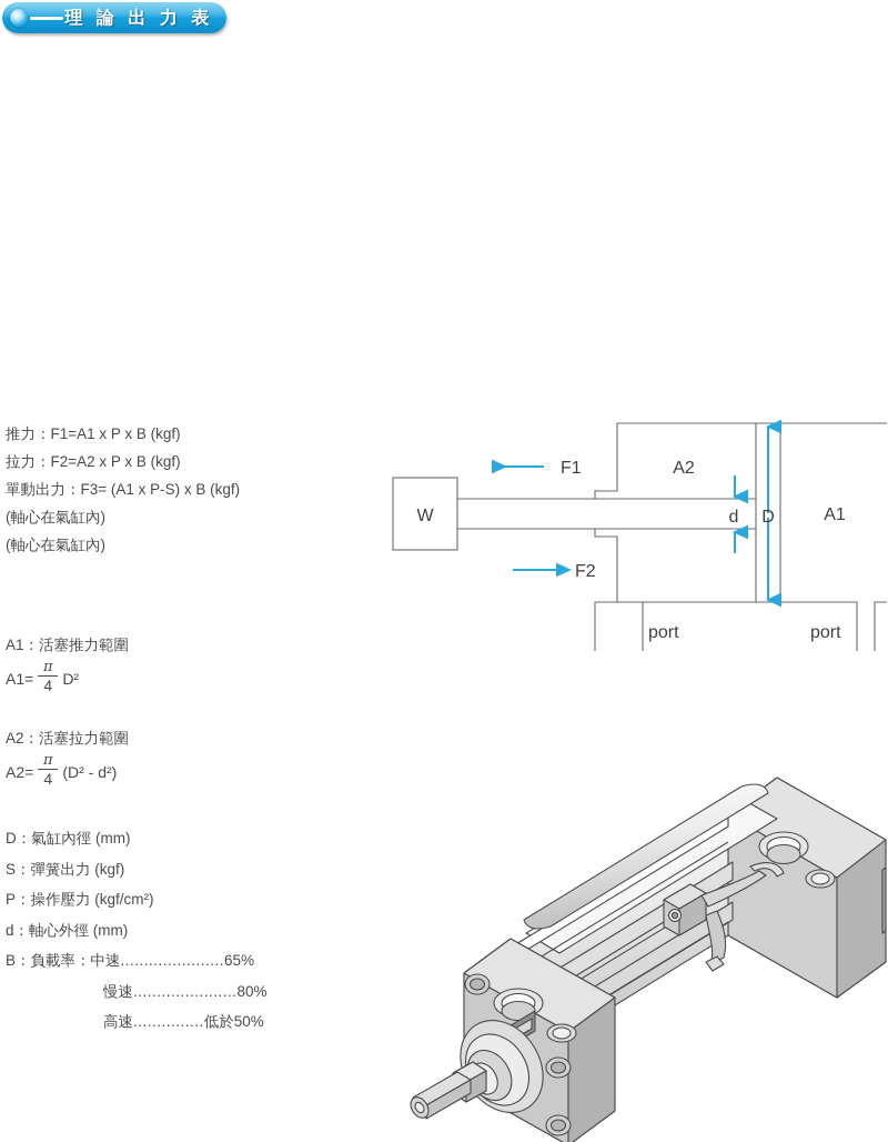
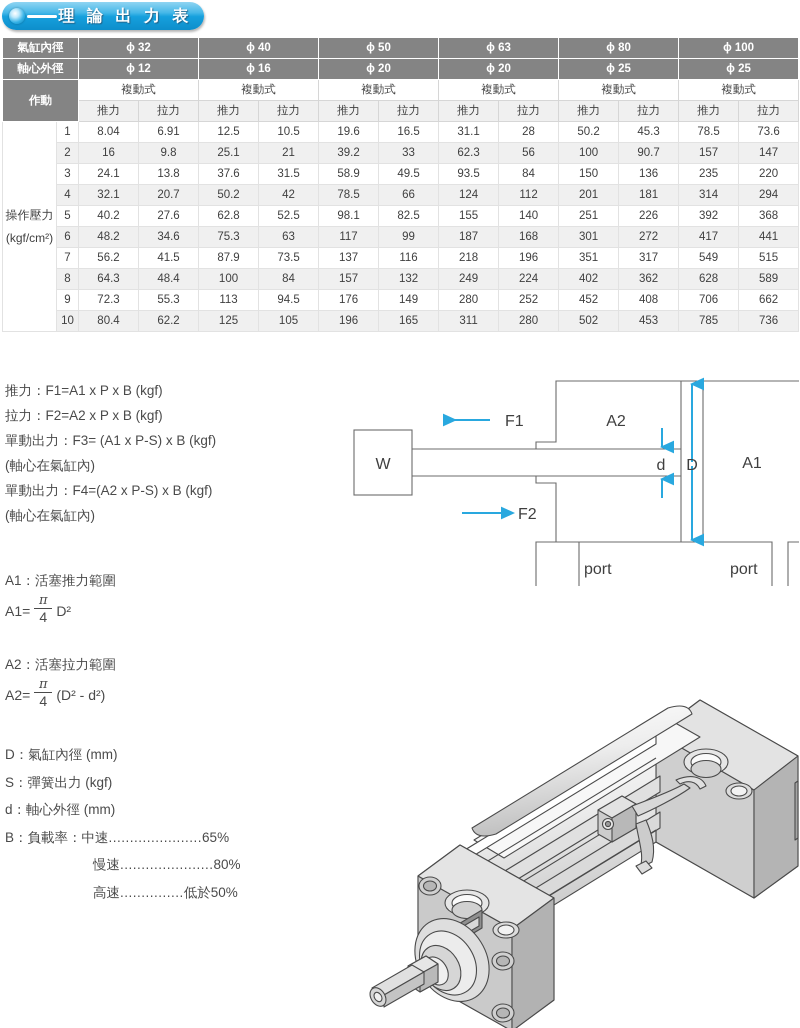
  理 論 出 力 表
+ 氣缸內徑	ϕ 32	ϕ 40	ϕ 50	ϕ 63	ϕ 80	ϕ 100
+ 軸心外徑	ϕ 12	ϕ 16	ϕ 20	ϕ 20	ϕ 25	ϕ 25
+ 作動	複動式	複動式	複動式	複動式	複動式	複動式
+ 推力	拉力	推力	拉力	推力	拉力	推力	拉力	推力	拉力	推力	拉力
+ 操作壓力 (kgf/cm²)	1	8.04	6.91	12.5	10.5	19.6	16.5	31.1	28	50.2	45.3	78.5	73.6
+ 2	16	9.8	25.1	21	39.2	33	62.3	56	100	90.7	157	147
+ 3	24.1	13.8	37.6	31.5	58.9	49.5	93.5	84	150	136	235	220
+ 4	32.1	20.7	50.2	42	78.5	66	124	112	201	181	314	294
+ 5	40.2	27.6	62.8	52.5	98.1	82.5	155	140	251	226	392	368
+ 6	48.2	34.6	75.3	63	117	99	187	168	301	272	417	441
+ 7	56.2	41.5	87.9	73.5	137	116	218	196	351	317	549	515
+ 8	64.3	48.4	100	84	157	132	249	224	402	362	628	589
+ 9	72.3	55.3	113	94.5	176	149	280	252	452	408	706	662
+ 10	80.4	62.2	125	105	196	165	311	280	502	453	785	736
  推力：F1=A1 x P x B (kgf)
  拉力：F2=A2 x P x B (kgf)
  單動出力：F3= (A1 x P-S) x B (kgf)
  (軸心在氣缸內)
+ 單動出力：F4=(A2 x P-S) x B (kgf)
  (軸心在氣缸內)
  A1：活塞推力範圍
  A1=
  π
  4
  D²
  A2：活塞拉力範圍
  A2=
  π
  4
  (D² - d²)
  D：氣缸內徑 (mm)
  S：彈簧出力 (kgf)
- P：操作壓力 (kgf/cm²)
  d：軸心外徑 (mm)
  B：負載率：中速......................65%
  慢速......................80%
  高速...............低於50%
  W
  F1
  F2
  A2
  A1
  d
  D
  port
  port
